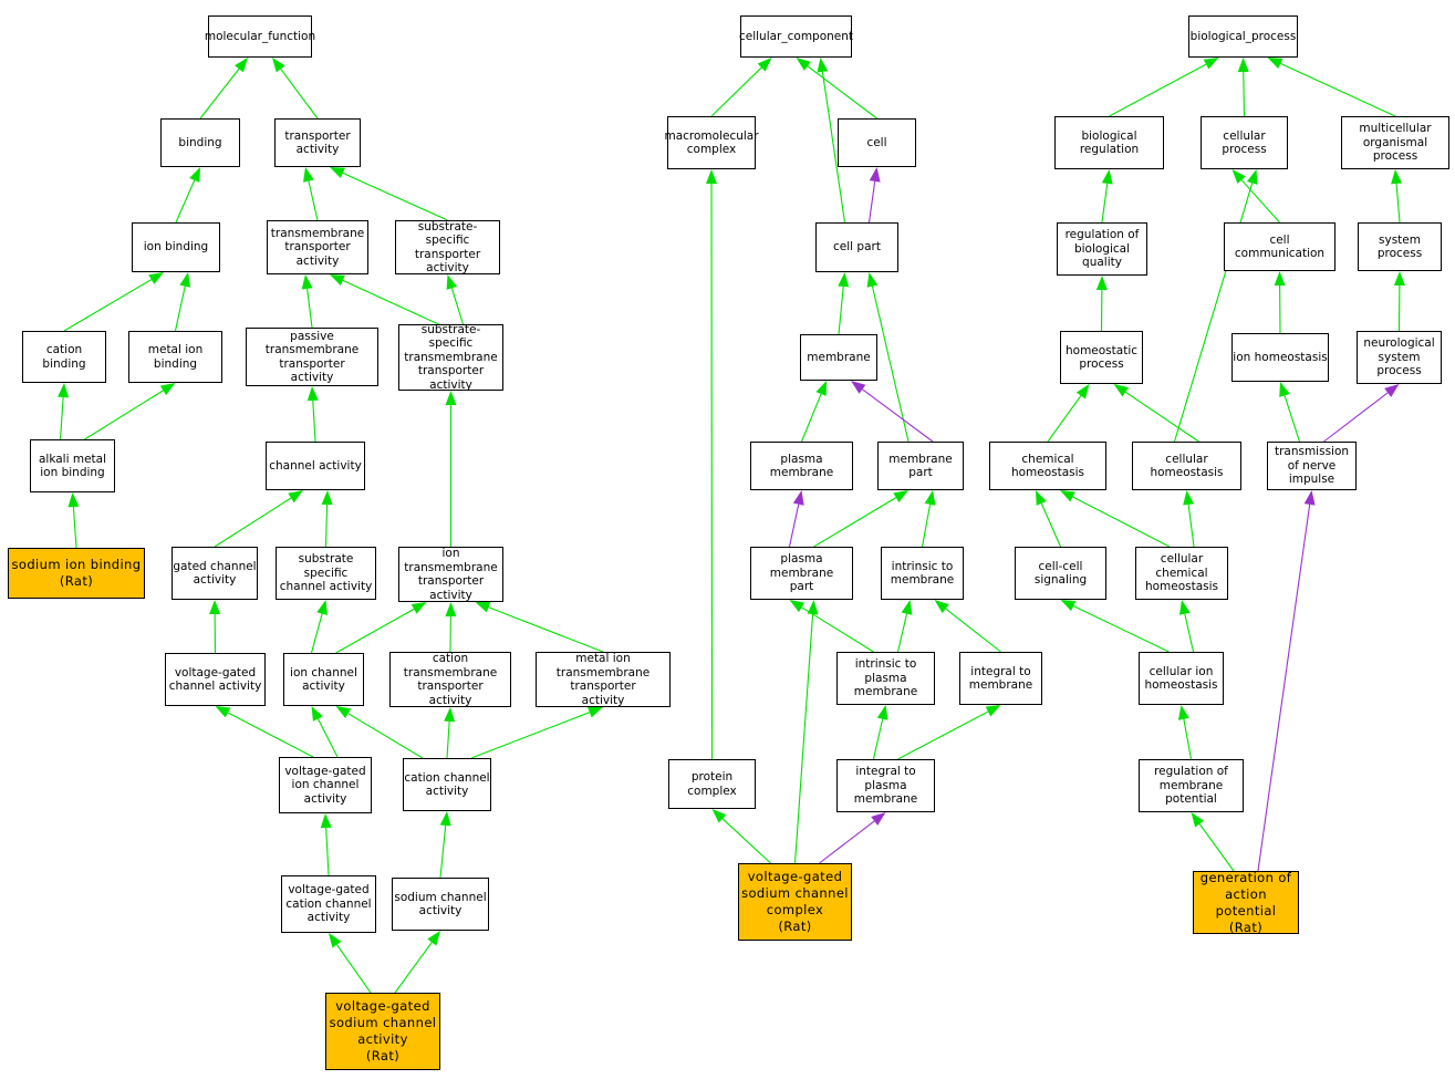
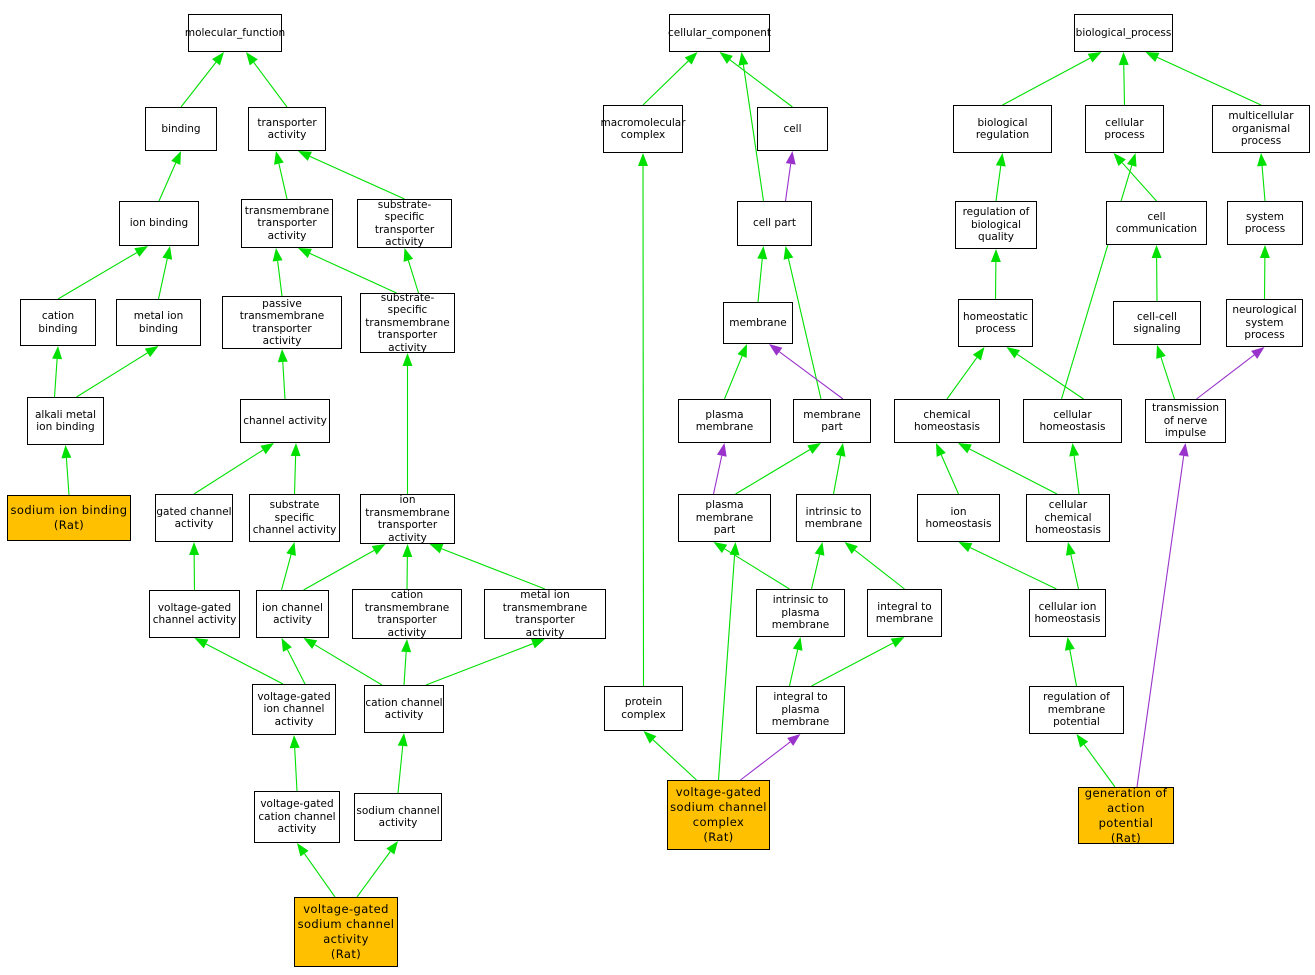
  molecular_function
  binding
  transporter
  activity
  ion binding
  transmembrane
  transporter
  activity
  substrate-specific
  transporter
  activity
  cation binding
  metal ion binding
  passive transmembrane
  transporter
  activity
  substrate-specific
  transmembrane
  transporter
  activity
  alkali metal
  ion binding
  channel activity
  sodium ion binding
  (Rat)
  gated channel
  activity
  substrate specific
  channel activity
  ion transmembrane
  transporter
  activity
  voltage-gated
  channel activity
  ion channel
  activity
  cation transmembrane
  transporter
  activity
  metal ion transmembrane
  transporter
  activity
  voltage-gated
  ion channel
  activity
  cation channel
  activity
  voltage-gated
  cation channel
  activity
  sodium channel
  activity
  voltage-gated
  sodium channel
  activity
  (Rat)
  cellular_component
  macromolecular
  complex
  cell
  cell part
  membrane
  plasma membrane
  membrane part
  plasma membrane
  part
  intrinsic to
  membrane
  intrinsic to
  plasma membrane
  integral to
  membrane
  protein complex
  integral to
  plasma membrane
  voltage-gated
  sodium channel
  complex
  (Rat)
  biological_process
  biological regulation
  cellular process
  multicellular
  organismal process
  regulation of
  biological quality
  cell communication
  system process
  homeostatic
  process
- ion homeostasis
+ cell-cell signaling
  neurological
  system process
  chemical homeostasis
  cellular homeostasis
  transmission
  of nerve impulse
- cell-cell signaling
+ ion homeostasis
  cellular chemical
  homeostasis
  cellular ion
  homeostasis
  regulation of
  membrane potential
  generation of
  action potential
  (Rat)
